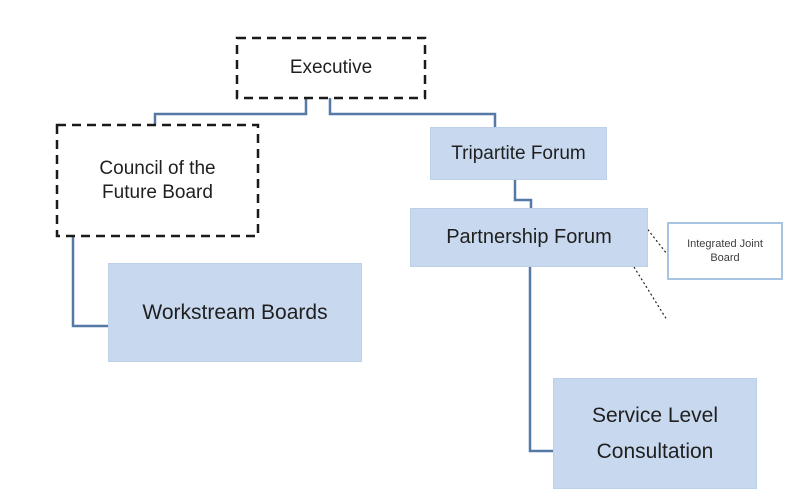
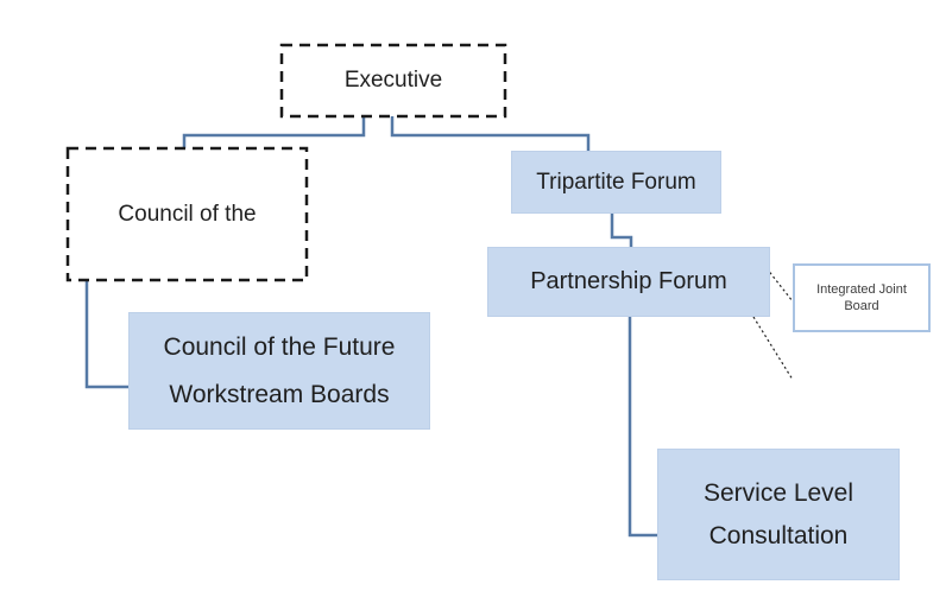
  Executive
  Council of the
- Future Board
  Tripartite Forum
  Partnership Forum
  Integrated Joint
  Board
+ Council of the Future
  Workstream Boards
  Service Level
  Consultation
